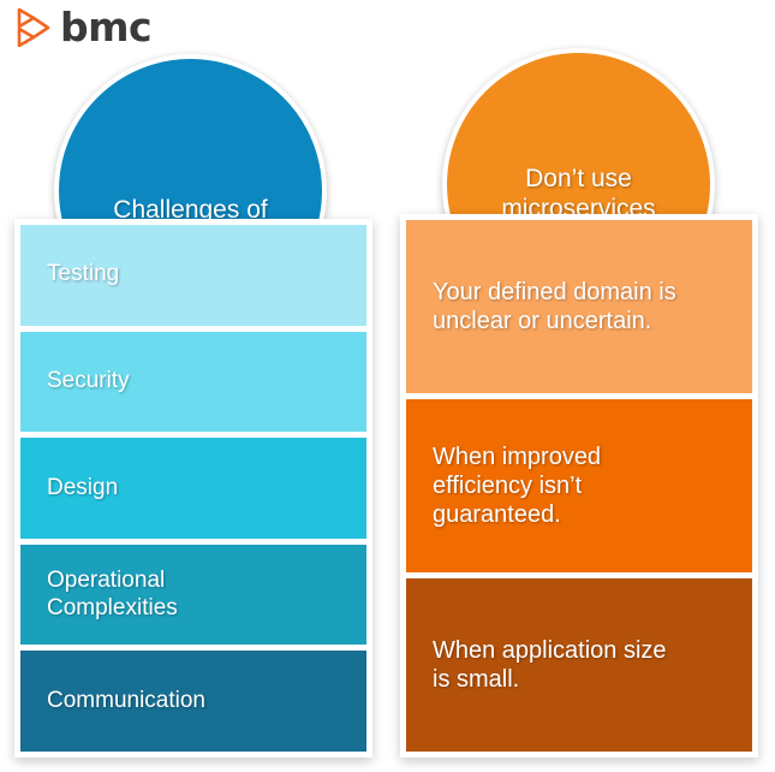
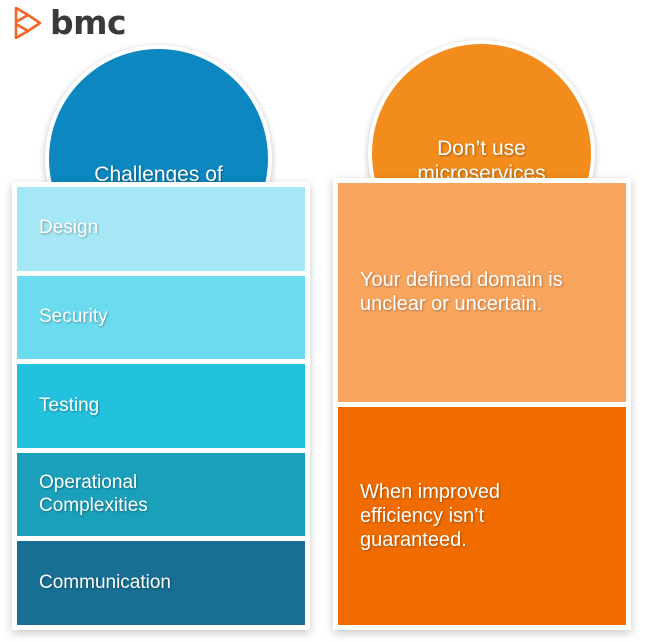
  bmc
  Challenges of
- Testing
+ Design
  Security
- Design
+ Testing
  Operational
  Complexities
  Communication
  Don’t use
  microservices
  Your defined domain is
  unclear or uncertain.
  When improved
  efficiency isn’t
  guaranteed.
- When application size
- is small.
